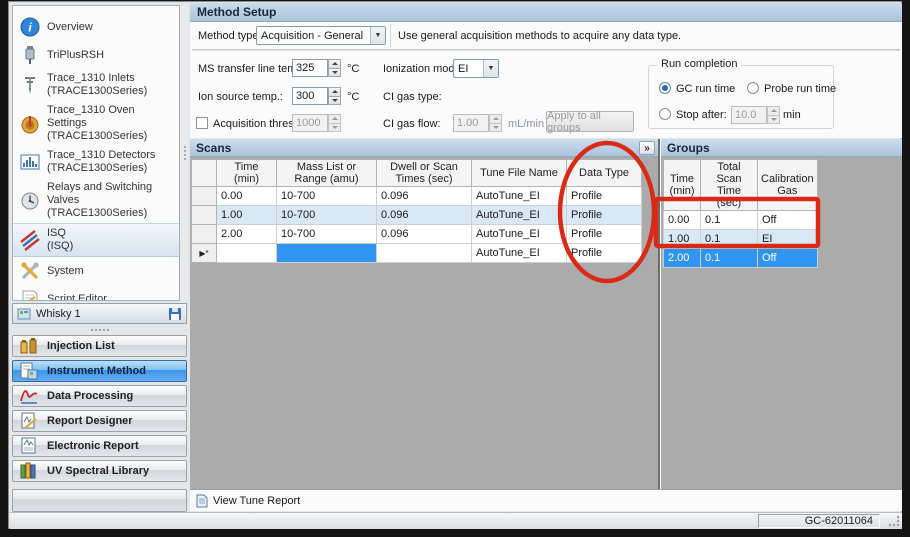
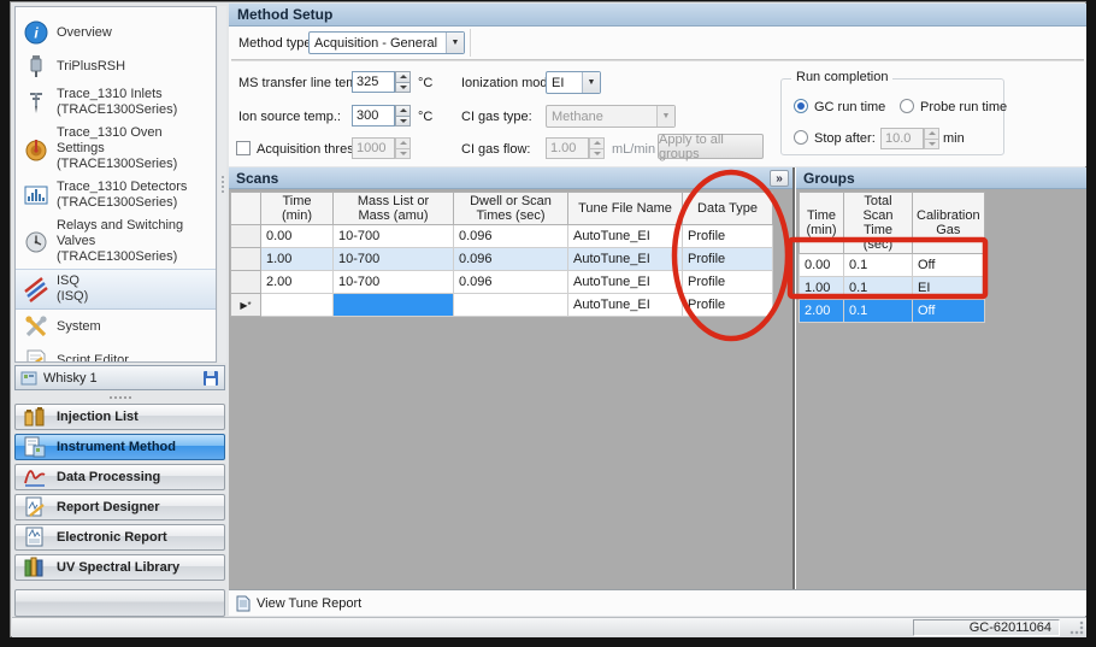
  i
  Overview
  TriPlusRSH
  Trace_1310 Inlets
  (TRACE1300Series)
  Trace_1310 Oven Settings
  (TRACE1300Series)
  Trace_1310 Detectors
  (TRACE1300Series)
  Relays and Switching Valves
  (TRACE1300Series)
  ISQ
  (ISQ)
  System
  Script Editor
  Whisky 1
  Injection List
  Instrument Method
  Data Processing
  Report Designer
  Electronic Report
  UV Spectral Library
  Method Setup
  Method typ
  Acquisition - General
- Use general acquisition methods to acquire any data type.
  MS transfer line te
  325
  °C
  Ion source temp.:
  300
  °C
  Acquisition thres
  1000
  Ionization mod
  EI
  CI gas type:
+ Methane
  CI gas flow:
  1.00
  mL/min
  Apply to all groups
  Run completion
  GC run time
  Probe run time
  Stop after:
  10.0
  min
  Scans
  »
  Groups
- 	Time (min)	Mass List or Range (amu)	Dwell or Scan Times (sec)	Tune File Name	Data Type
+ 	Time (min)	Mass List or Mass (amu)	Dwell or Scan Times (sec)	Tune File Name	Data Type
  	0.00	10-700	0.096	AutoTune_EI	Profile
  	1.00	10-700	0.096	AutoTune_EI	Profile
  	2.00	10-700	0.096	AutoTune_EI	Profile
  ▶*				AutoTune_EI	Profile
  Time (min)	Total Scan Time (sec)	Calibration Gas
  0.00	0.1	Off
  1.00	0.1	EI
  2.00	0.1	Off
  View Tune Report
  GC-62011064
